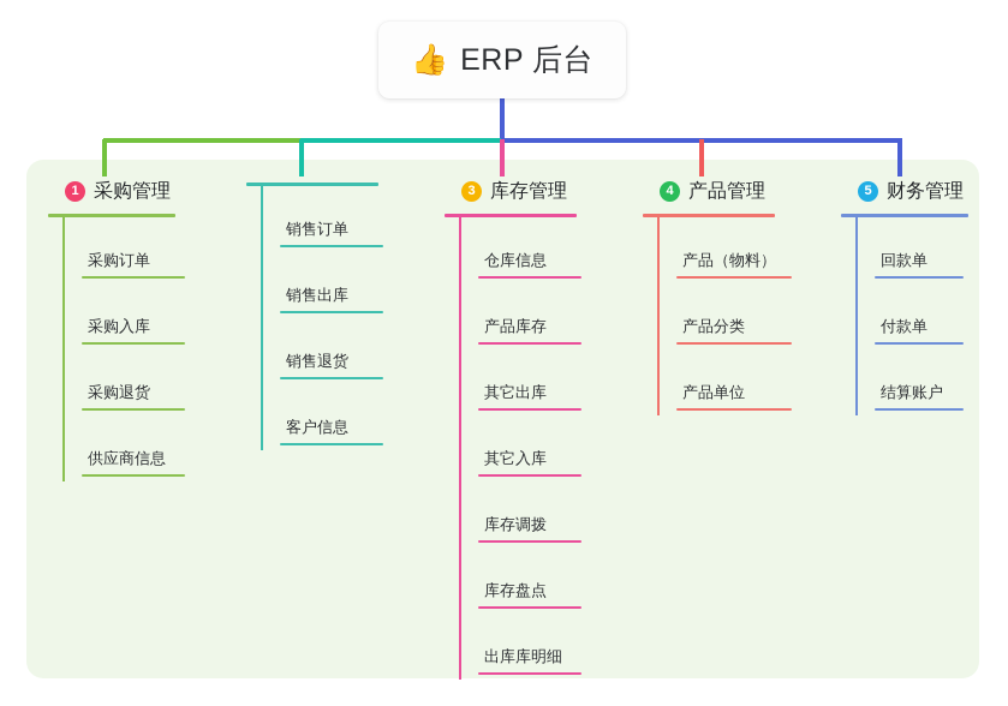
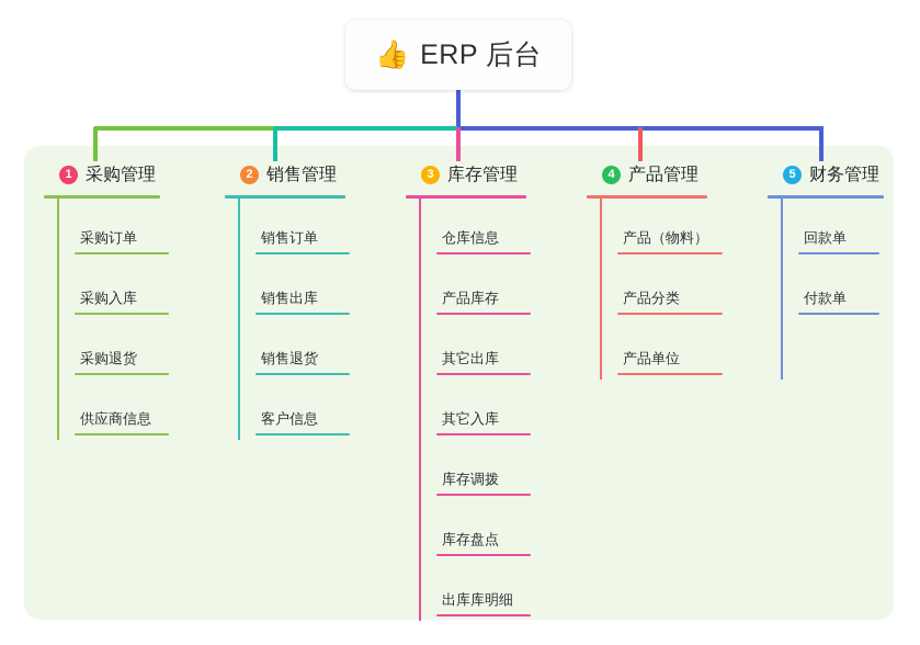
  👍
  ERP 后台
  1
  采购管理
  采购订单
  采购入库
  采购退货
  供应商信息
+ 2
+ 销售管理
  销售订单
  销售出库
  销售退货
  客户信息
  3
  库存管理
  仓库信息
  产品库存
  其它出库
  其它入库
  库存调拨
  库存盘点
  出库库明细
  4
  产品管理
  产品（物料）
  产品分类
  产品单位
  5
  财务管理
  回款单
  付款单
- 结算账户
